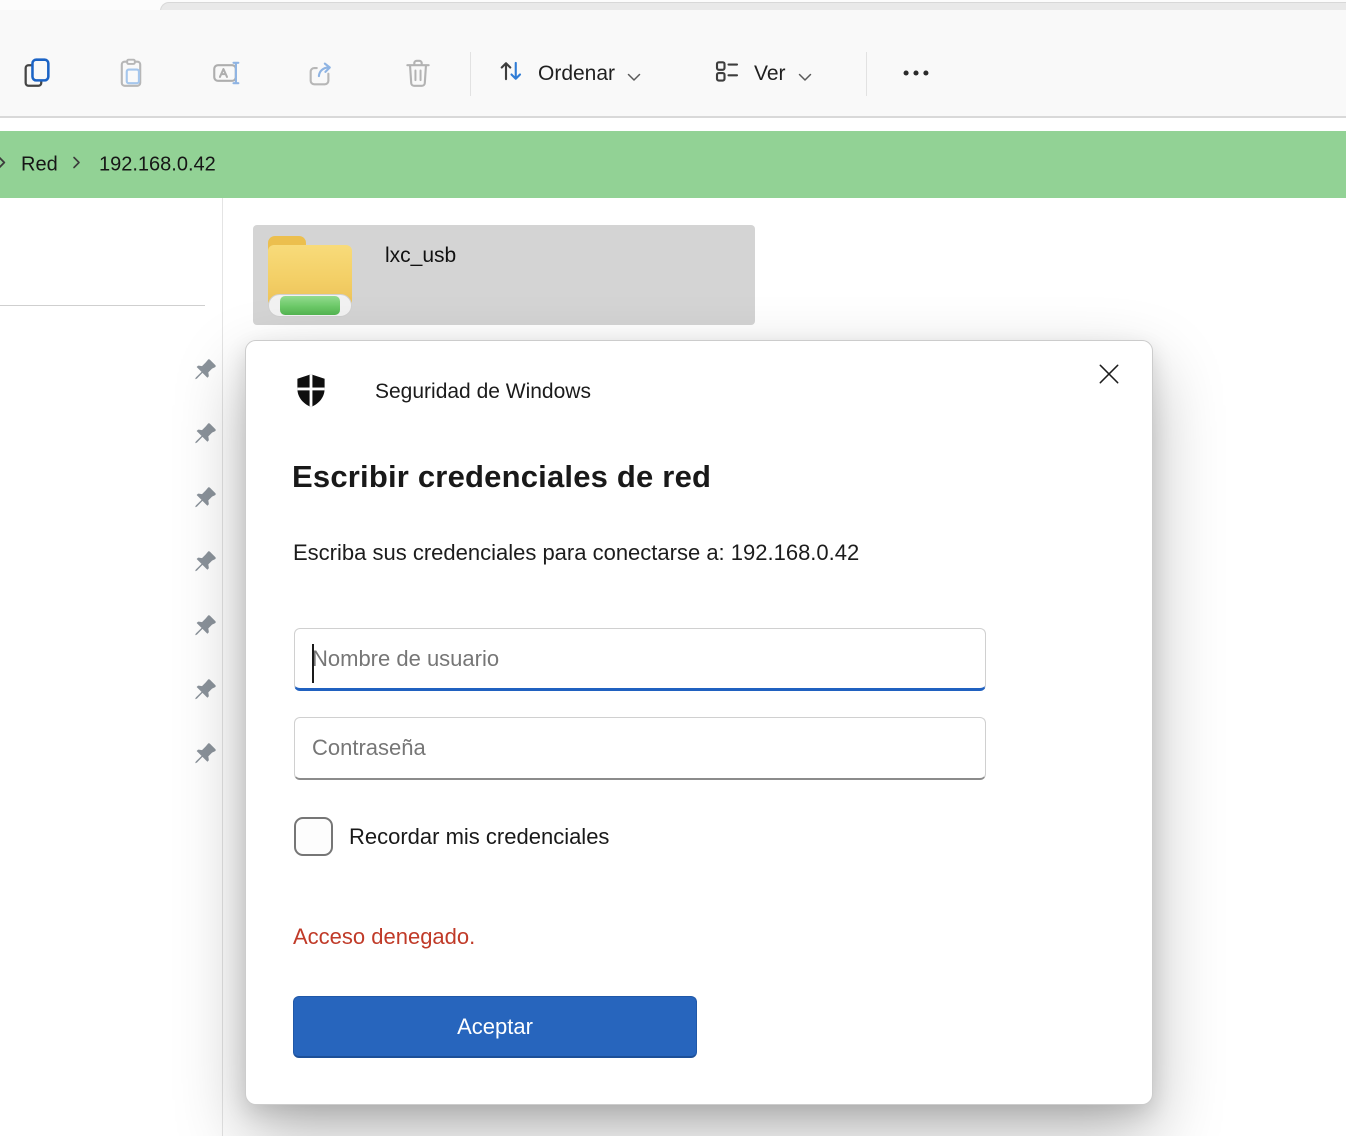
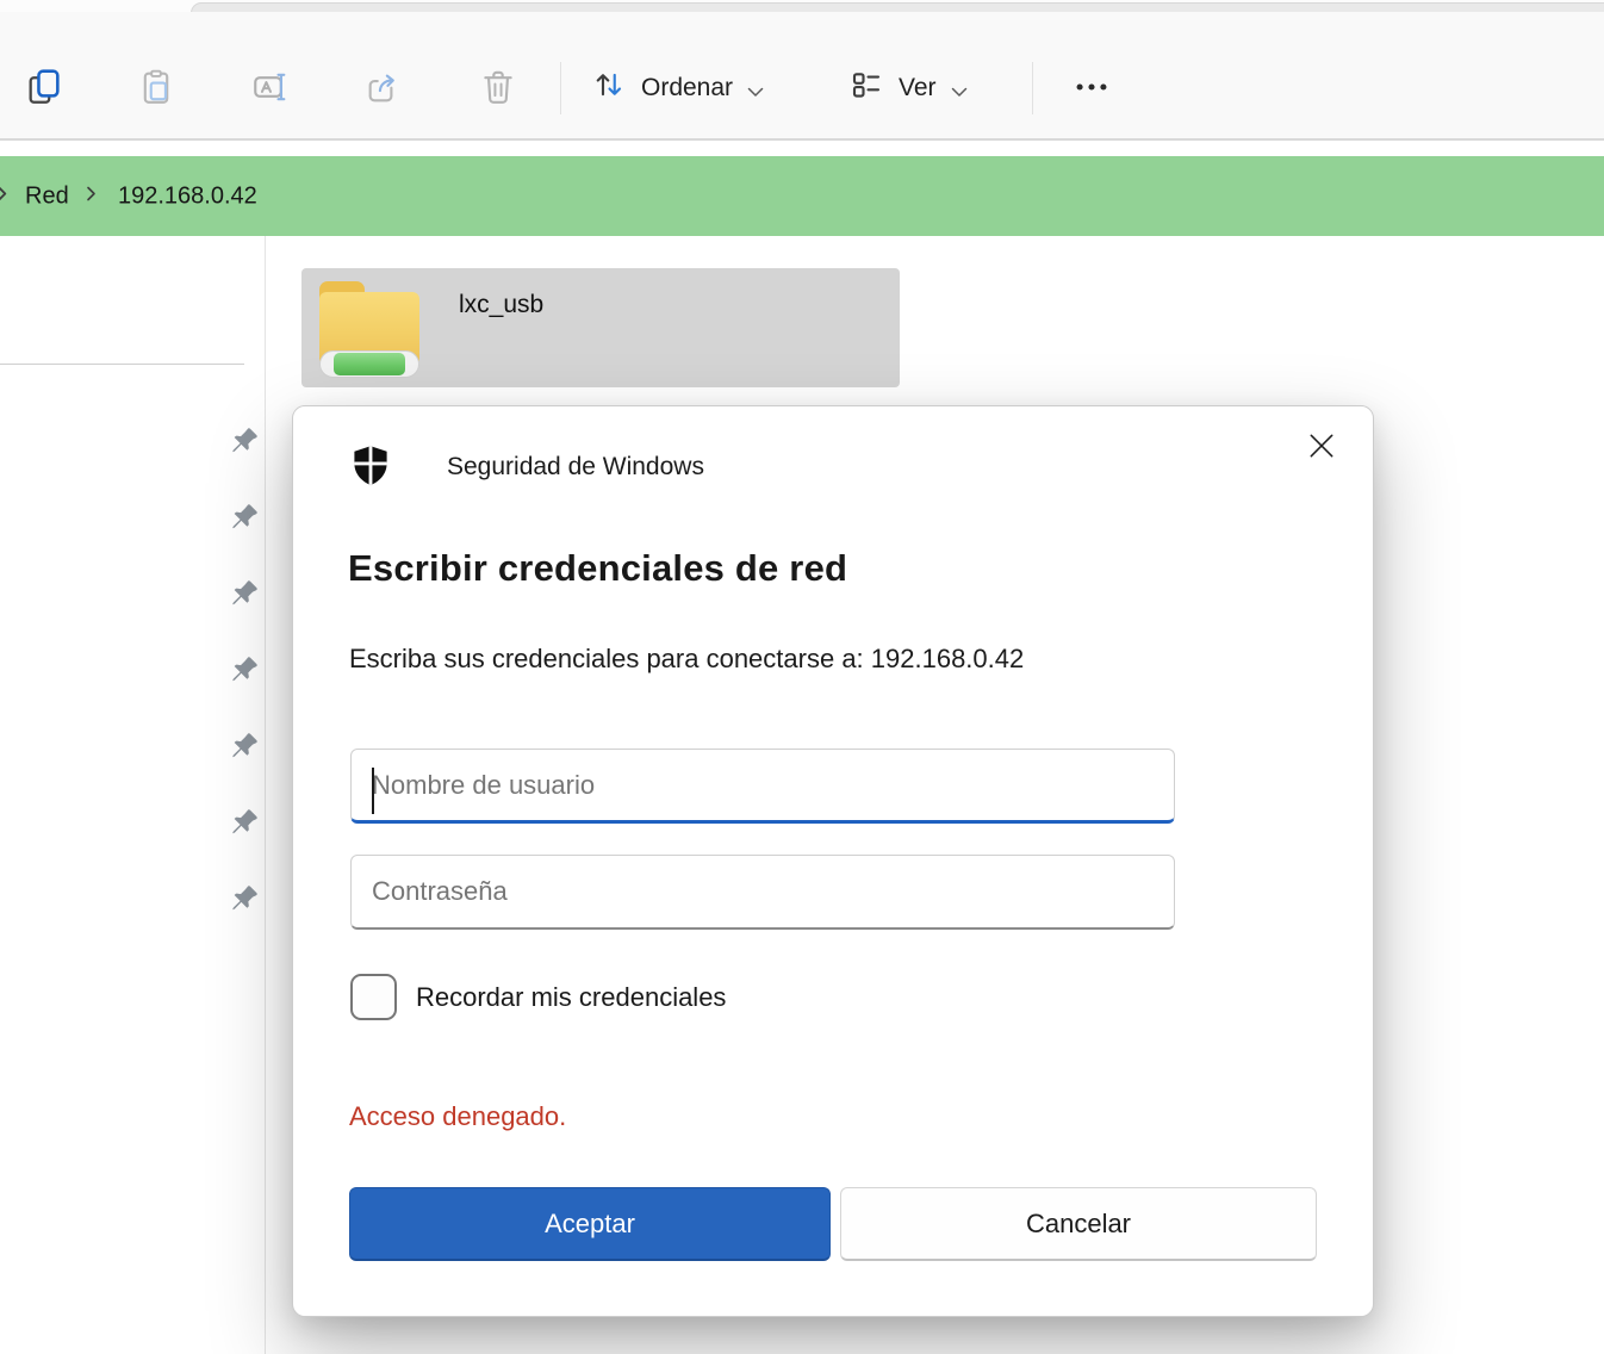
  Ordenar
  Ver
  Red
  192.168.0.42
  lxc_usb
  Seguridad de Windows
  Escribir credenciales de red
  Escriba sus credenciales para conectarse a: 192.168.0.42
  Nombre de usuario
  Contraseña
  Recordar mis credenciales
  Acceso denegado.
  Aceptar
+ Cancelar
